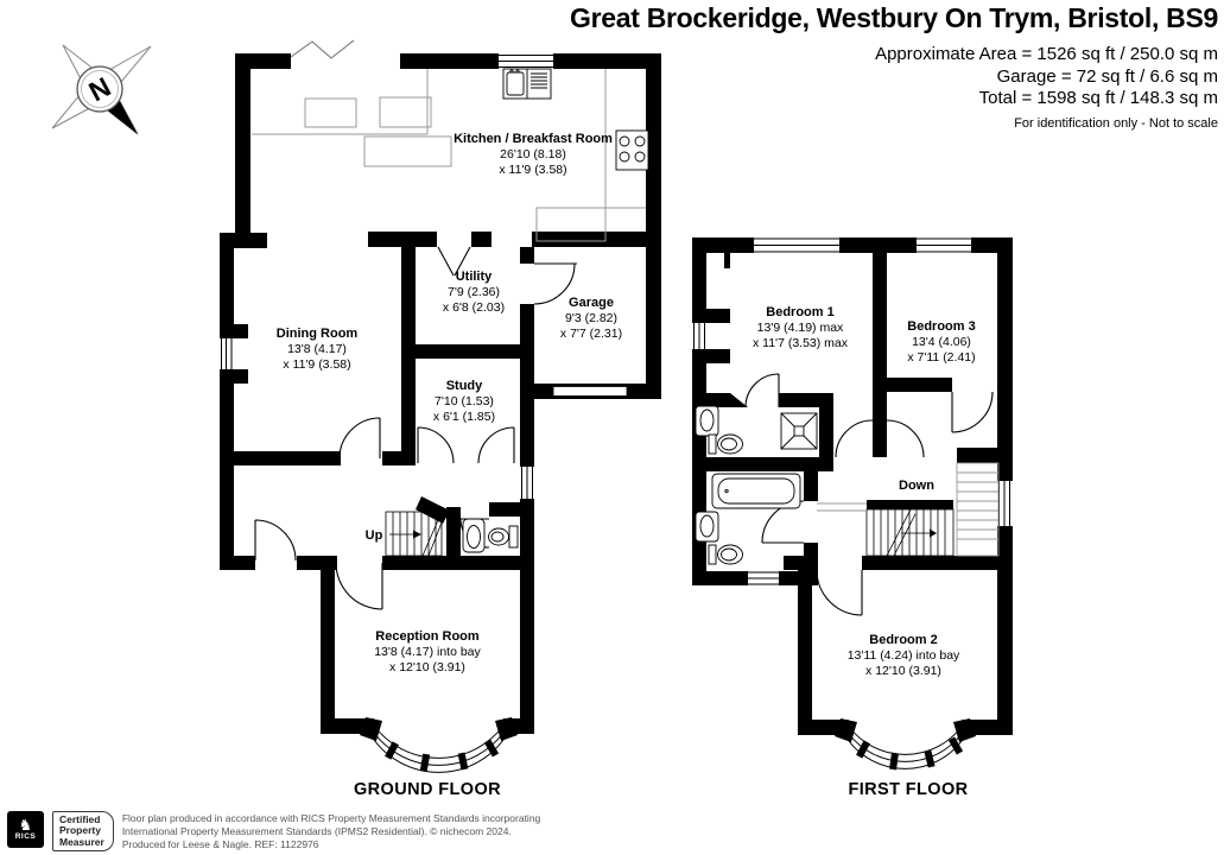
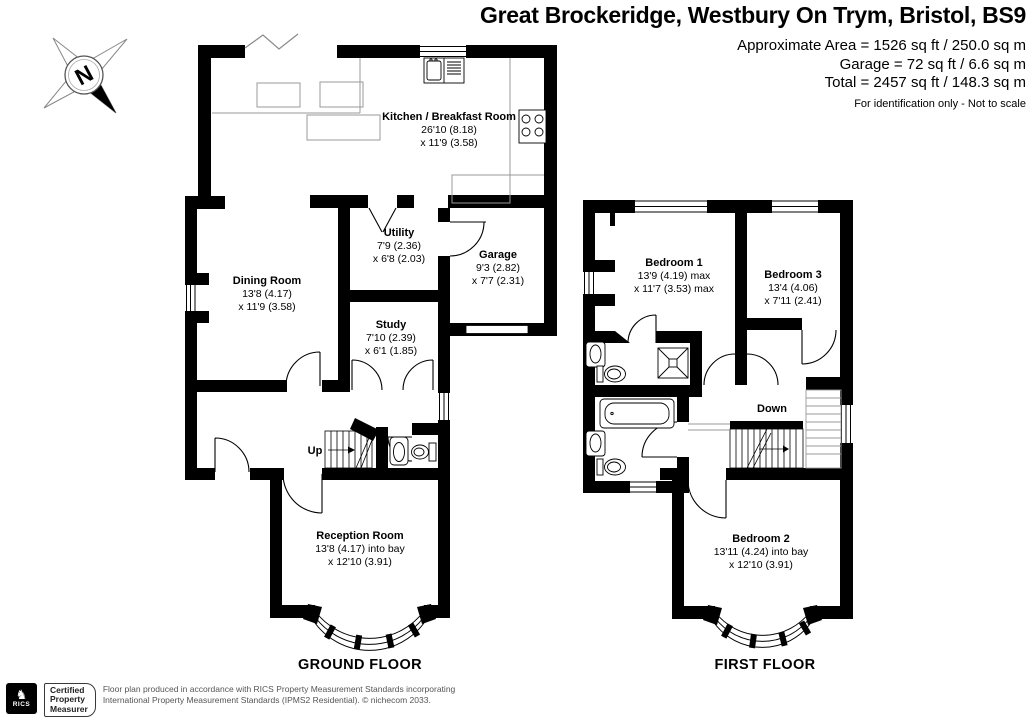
  Great Brockeridge, Westbury On Trym, Bristol, BS9
  Approximate Area = 1526 sq ft / 250.0 sq m
  Garage = 72 sq ft / 6.6 sq m
- Total = 1598 sq ft / 148.3 sq m
+ Total = 2457 sq ft / 148.3 sq m
  For identification only - Not to scale
  Kitchen / Breakfast Room
  26'10 (8.18)
  x 11'9 (3.58)
  Utility
  7'9 (2.36)
  x 6'8 (2.03)
  Garage
  9'3 (2.82)
  x 7'7 (2.31)
  Dining Room
  13'8 (4.17)
  x 11'9 (3.58)
  Study
- 7'10 (1.53)
+ 7'10 (2.39)
  x 6'1 (1.85)
  Reception Room
  13'8 (4.17) into bay
  x 12'10 (3.91)
  Up
  GROUND FLOOR
  Bedroom 1
  13'9 (4.19) max
  x 11'7 (3.53) max
  Bedroom 3
  13'4 (4.06)
  x 7'11 (2.41)
  Bedroom 2
  13'11 (4.24) into bay
  x 12'10 (3.91)
  Down
  FIRST FLOOR
  ♞
  Certified
  Property
  Measurer
  Floor plan produced in accordance with RICS Property Measurement Standards incorporating
- International Property Measurement Standards (IPMS2 Residential). © nichecom 2024.
+ International Property Measurement Standards (IPMS2 Residential). © nichecom 2033.
- Produced for Leese & Nagle. REF: 1122976
